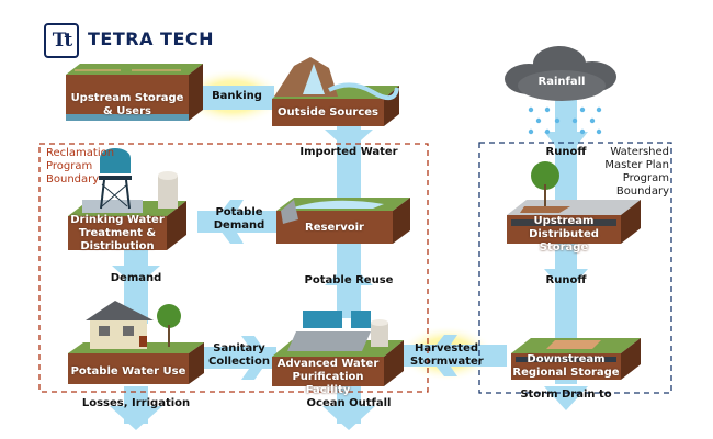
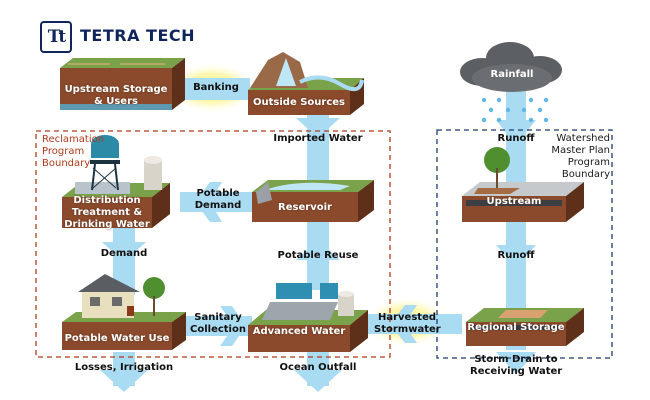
  Tt
  TETRA TECH
  Reclamation
  Program
  Boundary
  Watershed
  Master Plan
  Program
  Boundary
  Upstream Storage
  & Users
  Outside Sources
- Drinking Water
+ Distribution
  Treatment &
- Distribution
+ Drinking Water
  Reservoir
  Potable Water Use
  Advanced Water
- Purification Facility
  Rainfall
  Upstream
- Distributed Storage
- Downstream
  Regional Storage
  Banking
  Imported Water
  Potable
  Demand
  Demand
  Potable Reuse
  Sanitary
  Collection
  Harvested
  Stormwater
  Losses, Irrigation
  Ocean Outfall
  Runoff
  Runoff
  Storm Drain to
+ Receiving Water
